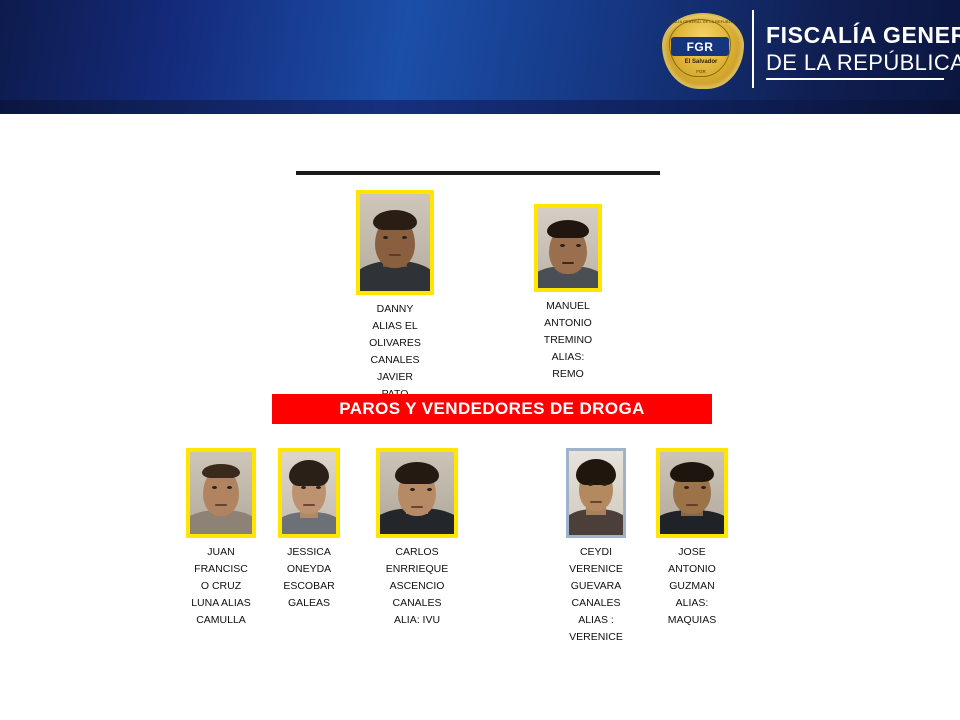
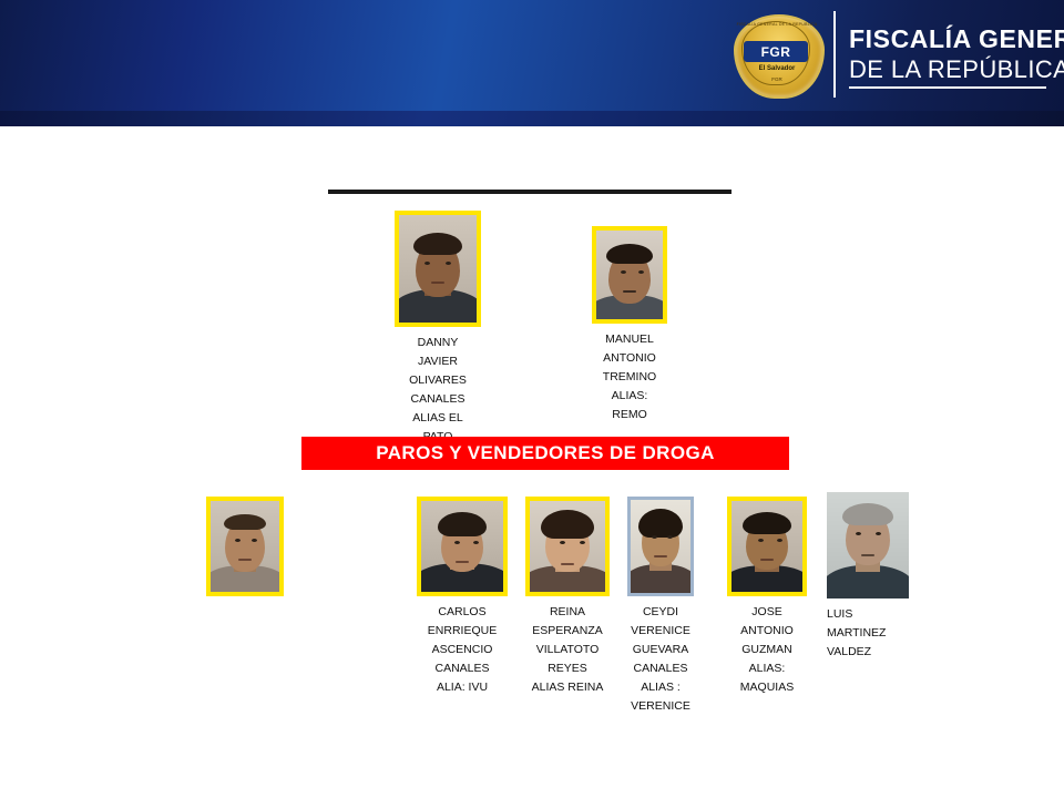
  FGR
  FISCALÍA GENER
  DE LA REPÚBLICA
  DANNY
- ALIAS EL
+ JAVIER
  OLIVARES
  CANALES
- JAVIER
+ ALIAS EL
  MANUEL
  ANTONIO
  TREMINO
  ALIAS:
  REMO
  PAROS Y VENDEDORES DE DROGA
- JUAN
- FRANCISC
- O CRUZ
- LUNA ALIAS
- CAMULLA
- JESSICA
- ONEYDA
- ESCOBAR
- GALEAS
  CARLOS
  ENRRIEQUE
  ASCENCIO
  CANALES
  ALIA: IVU
+ REINA
+ ESPERANZA
+ VILLATOTO
+ REYES
+ ALIAS REINA
  CEYDI
  VERENICE
  GUEVARA
  CANALES
  ALIAS :
  VERENICE
  JOSE
  ANTONIO
  GUZMAN
  ALIAS:
  MAQUIAS
+ LUIS
+ MARTINEZ
+ VALDEZ
